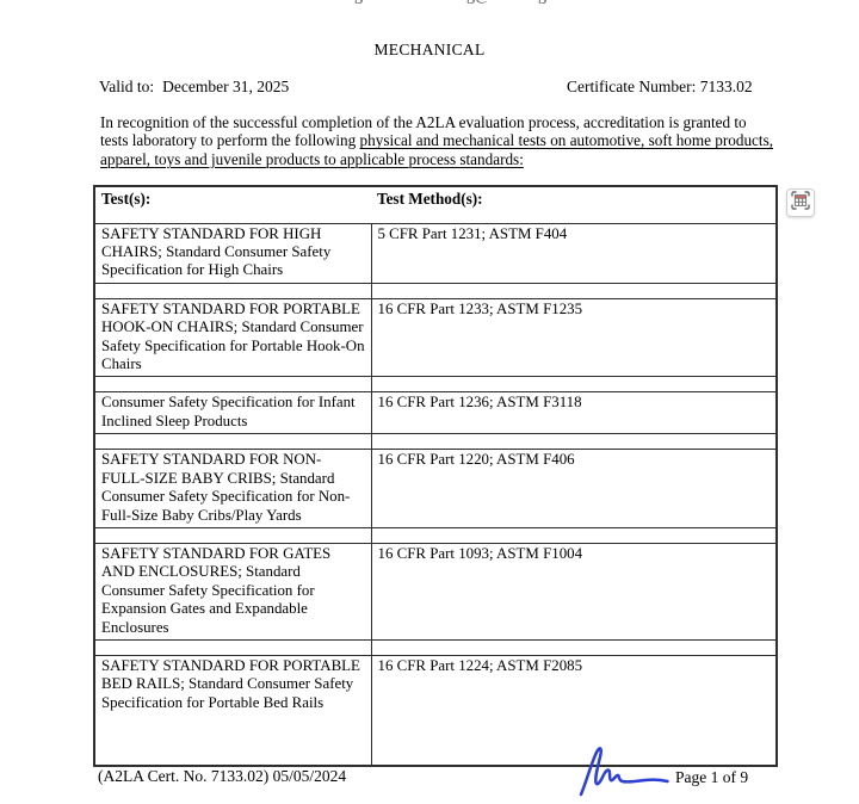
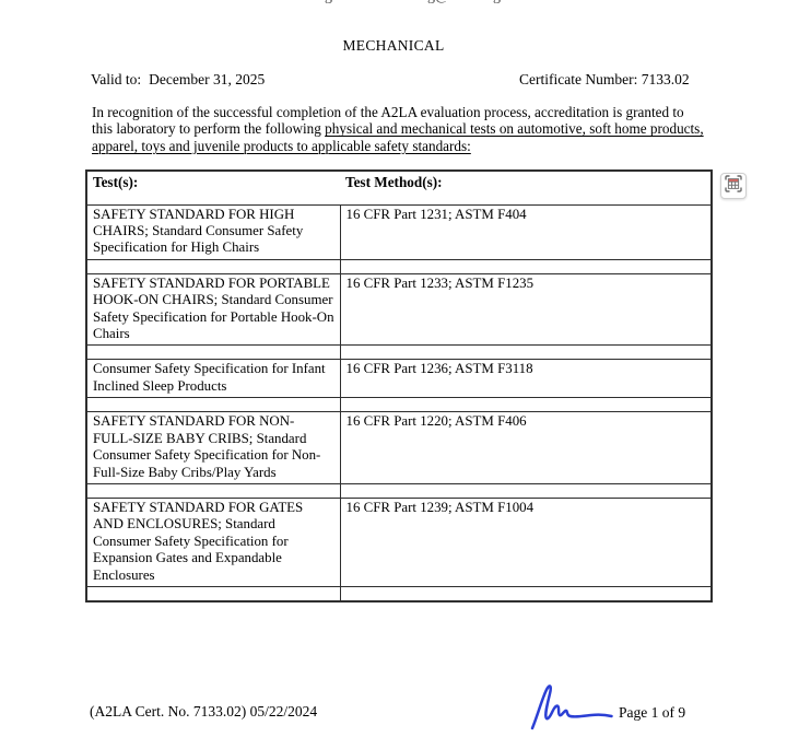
  MECHANICAL
  Valid to: December 31, 2025
  Certificate Number: 7133.02
  In recognition of the successful completion of the A2LA evaluation process, accreditation is granted to
- tests laboratory to perform the following physical and mechanical tests on automotive, soft home products,
+ this laboratory to perform the following physical and mechanical tests on automotive, soft home products,
- apparel, toys and juvenile products to applicable process standards:
+ apparel, toys and juvenile products to applicable safety standards:
  Test(s):	Test Method(s):
- SAFETY STANDARD FOR HIGH CHAIRS; Standard Consumer Safety Specification for High Chairs	5 CFR Part 1231; ASTM F404
+ SAFETY STANDARD FOR HIGH CHAIRS; Standard Consumer Safety Specification for High Chairs	16 CFR Part 1231; ASTM F404
  SAFETY STANDARD FOR PORTABLE HOOK-ON CHAIRS; Standard Consumer Safety Specification for Portable Hook-On Chairs	16 CFR Part 1233; ASTM F1235
  Consumer Safety Specification for Infant Inclined Sleep Products	16 CFR Part 1236; ASTM F3118
  SAFETY STANDARD FOR NON-FULL-SIZE BABY CRIBS; Standard Consumer Safety Specification for Non-Full-Size Baby Cribs/Play Yards	16 CFR Part 1220; ASTM F406
- SAFETY STANDARD FOR GATES AND ENCLOSURES; Standard Consumer Safety Specification for Expansion Gates and Expandable Enclosures	16 CFR Part 1093; ASTM F1004
+ SAFETY STANDARD FOR GATES AND ENCLOSURES; Standard Consumer Safety Specification for Expansion Gates and Expandable Enclosures	16 CFR Part 1239; ASTM F1004
- SAFETY STANDARD FOR PORTABLE BED RAILS; Standard Consumer Safety Specification for Portable Bed Rails	16 CFR Part 1224; ASTM F2085
- (A2LA Cert. No. 7133.02) 05/05/2024
+ (A2LA Cert. No. 7133.02) 05/22/2024
  Page 1 of 9
